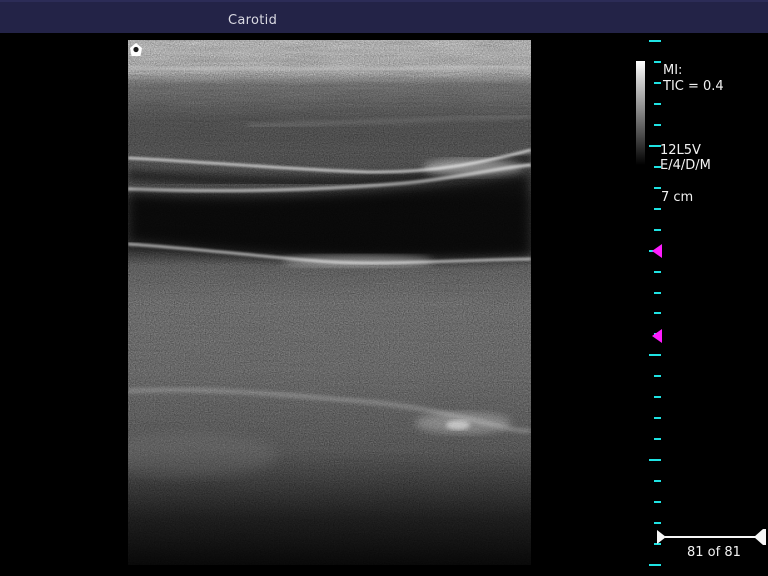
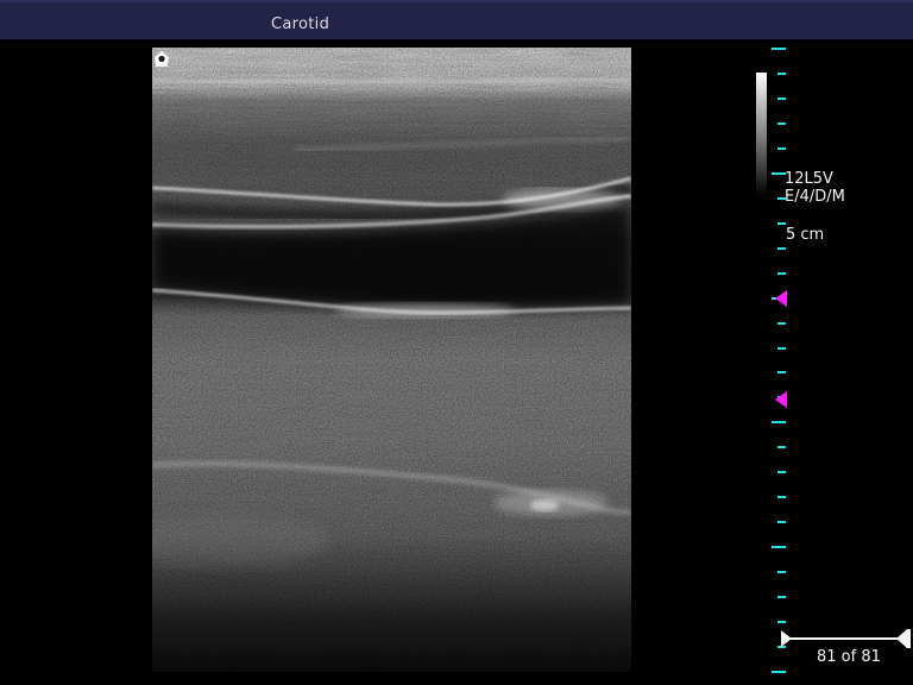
  Carotid
- MI:
- TIC = 0.4
  12L5V
  E/4/D/M
- 7 cm
+ 5 cm
  81 of 81
